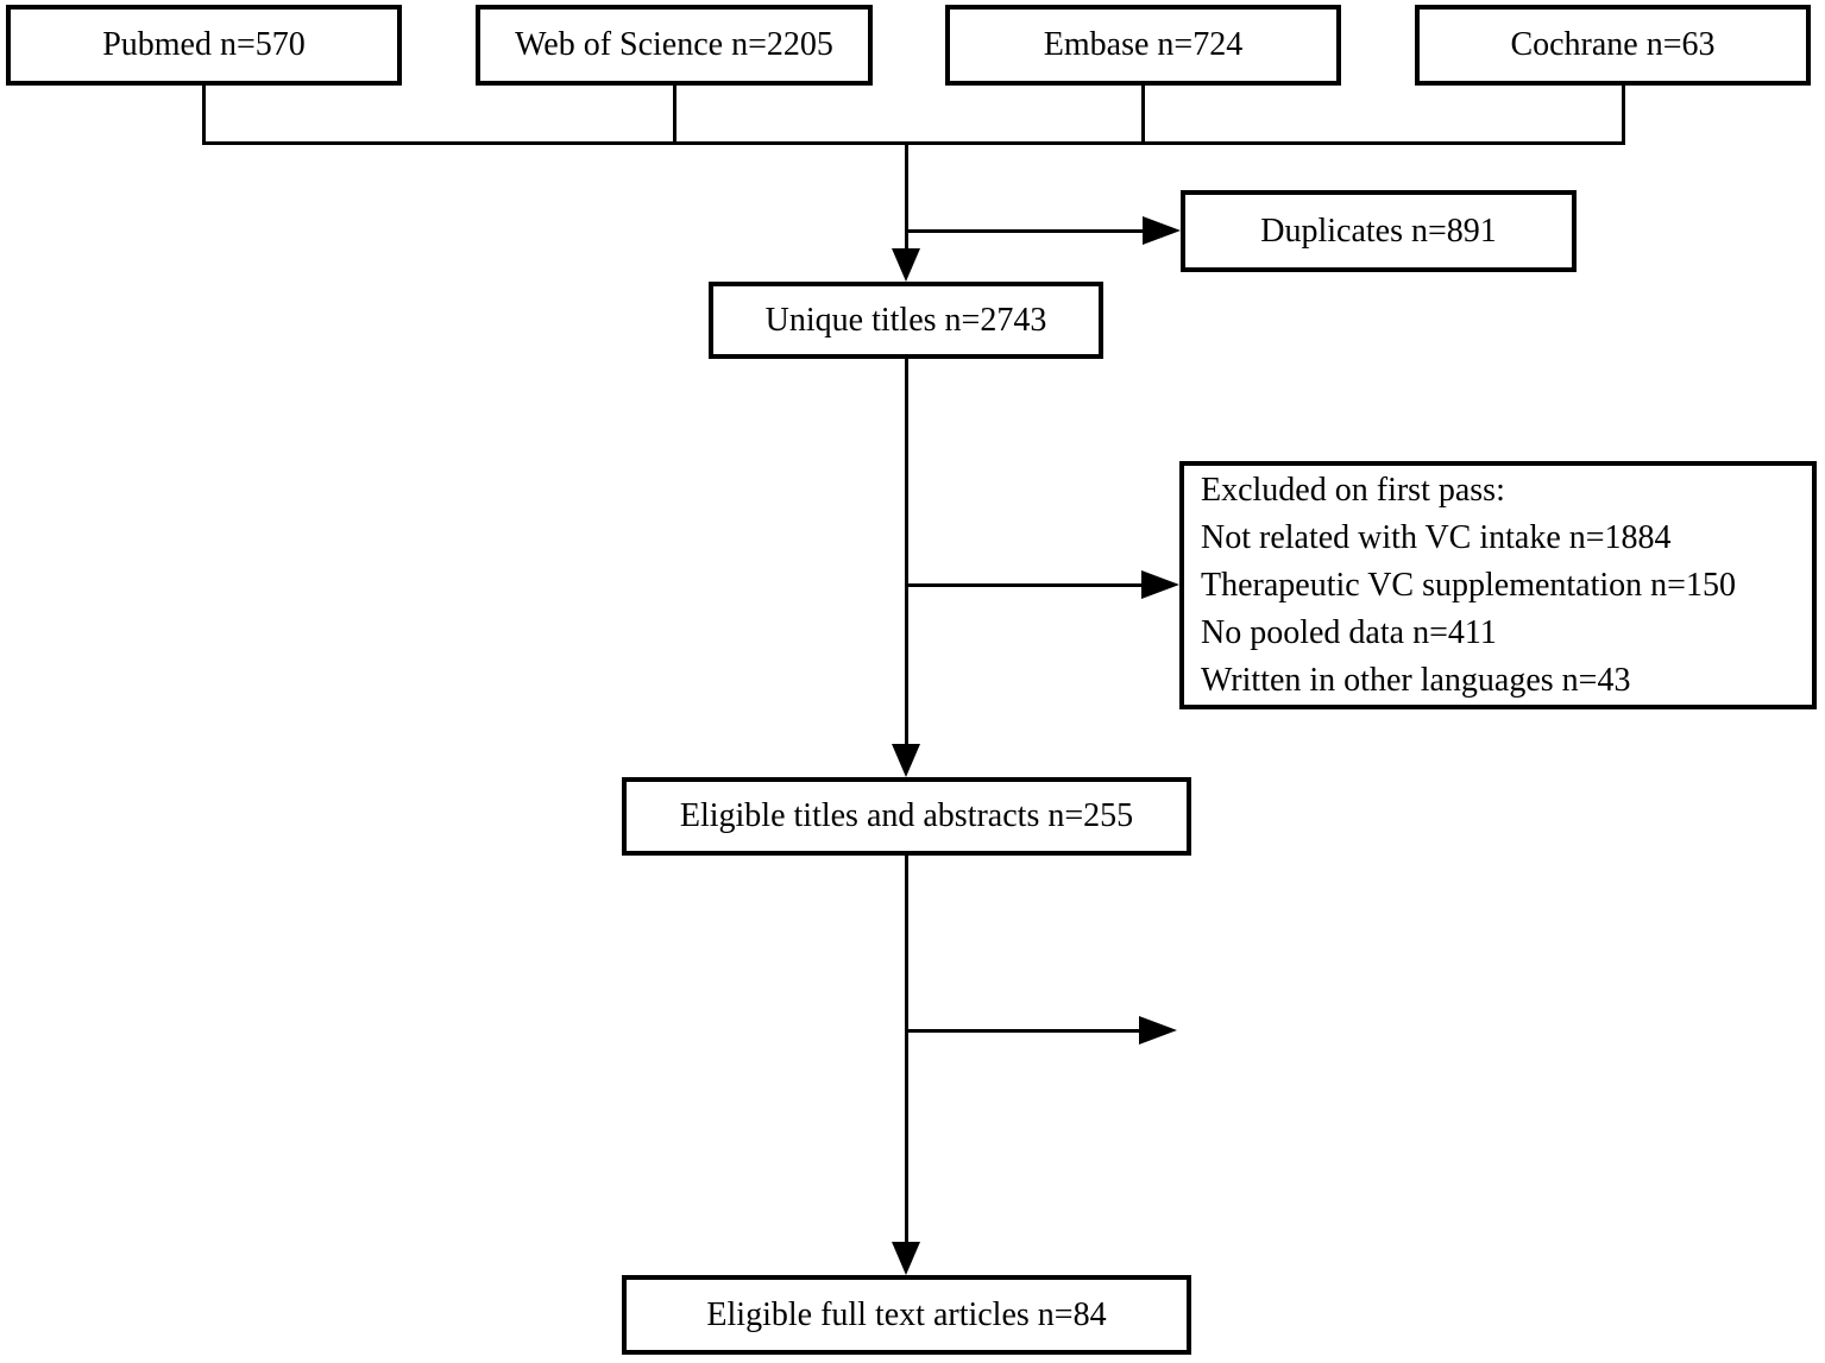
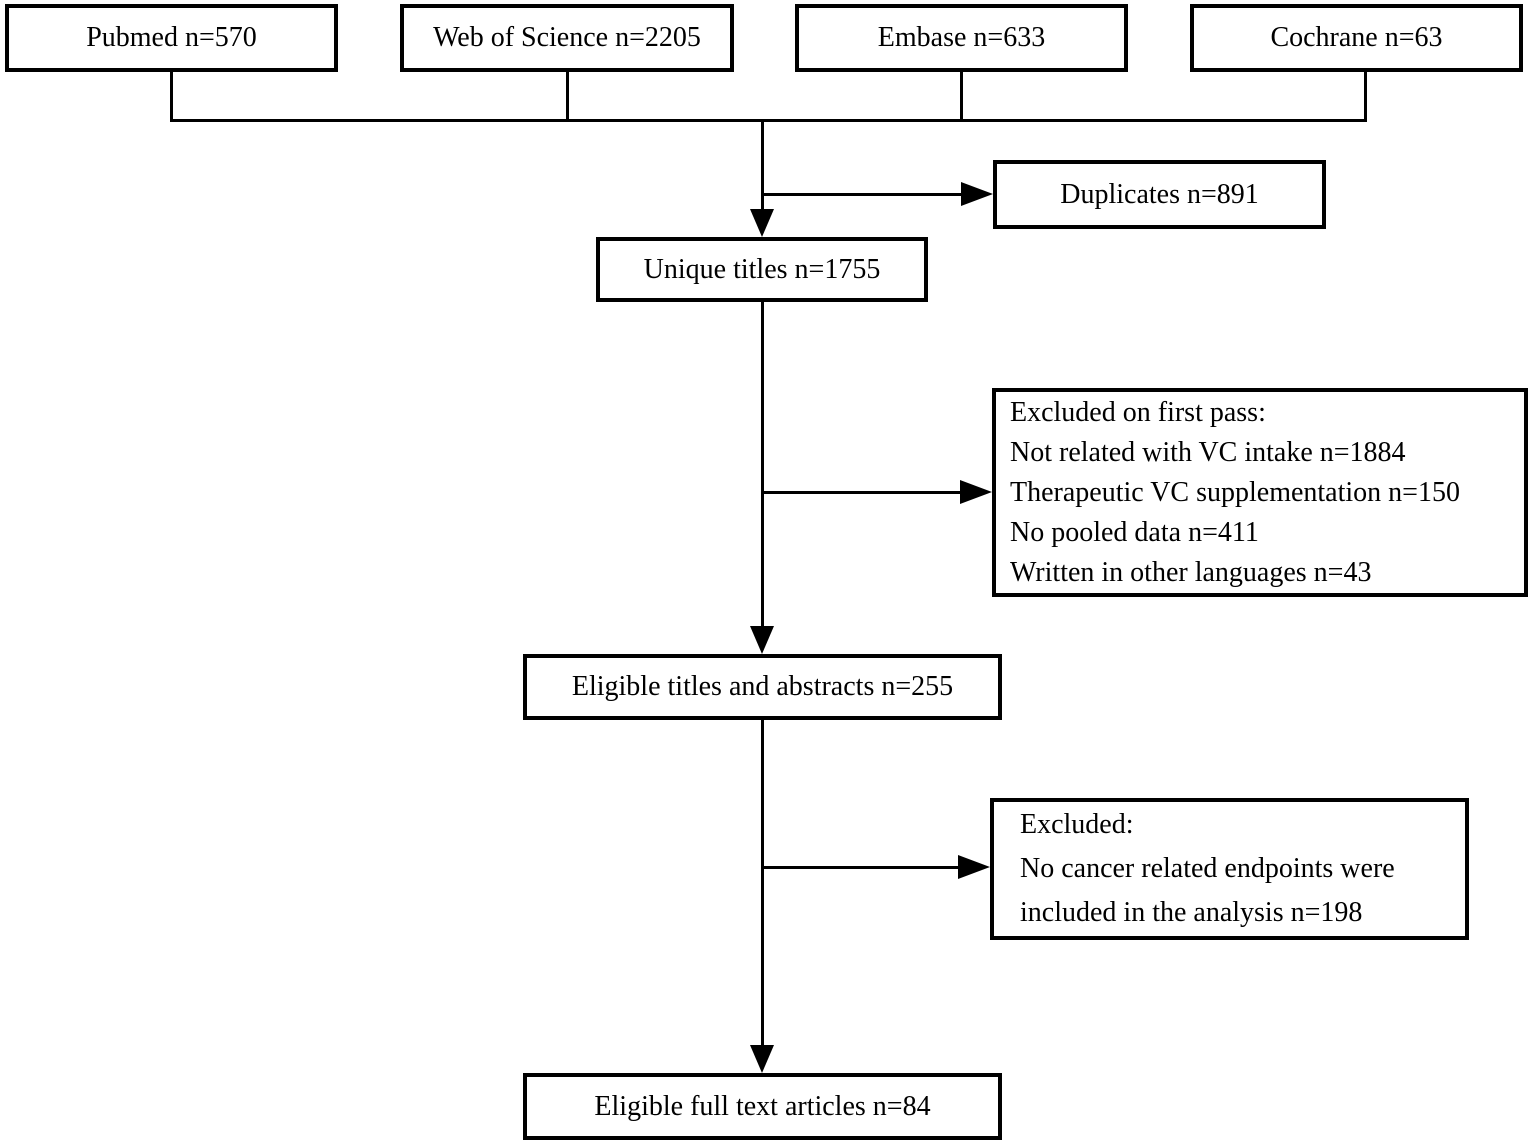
  Pubmed n=570
  Web of Science n=2205
- Embase n=724
+ Embase n=633
  Cochrane n=63
  Duplicates n=891
- Unique titles n=2743
+ Unique titles n=1755
  Excluded on first pass:
  Not related with VC intake n=1884
  Therapeutic VC supplementation n=150
  No pooled data n=411
  Written in other languages n=43
  Eligible titles and abstracts n=255
+ Excluded:
+ No cancer related endpoints were
+ included in the analysis n=198
  Eligible full text articles n=84
